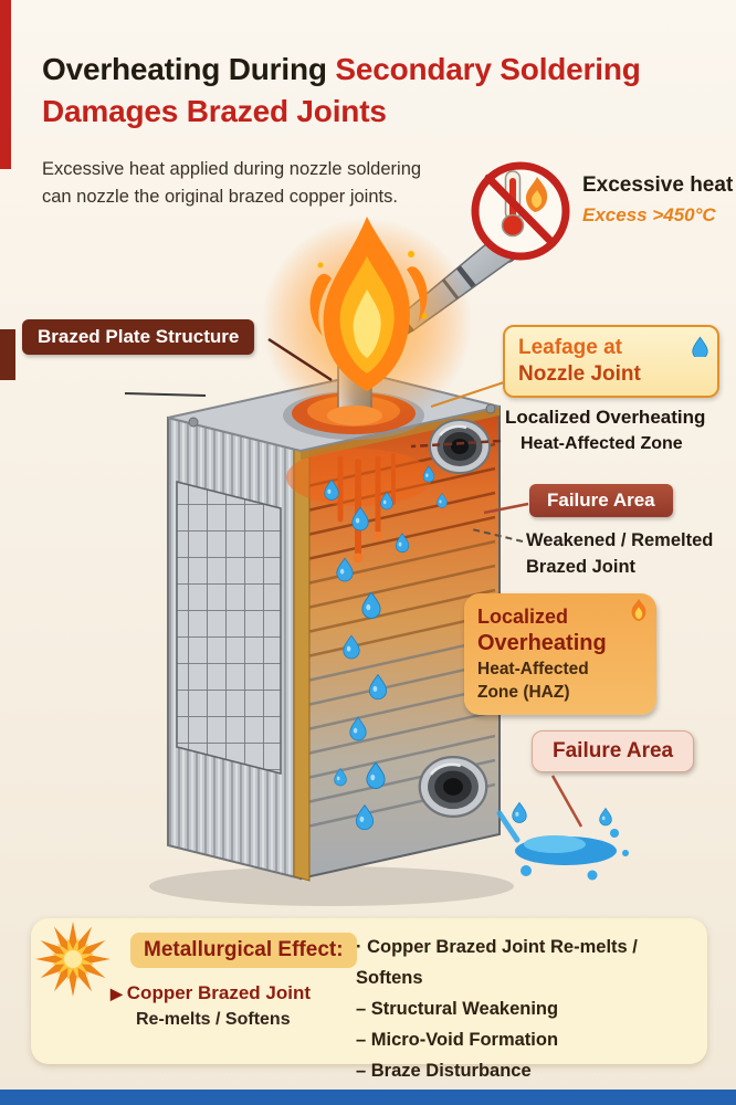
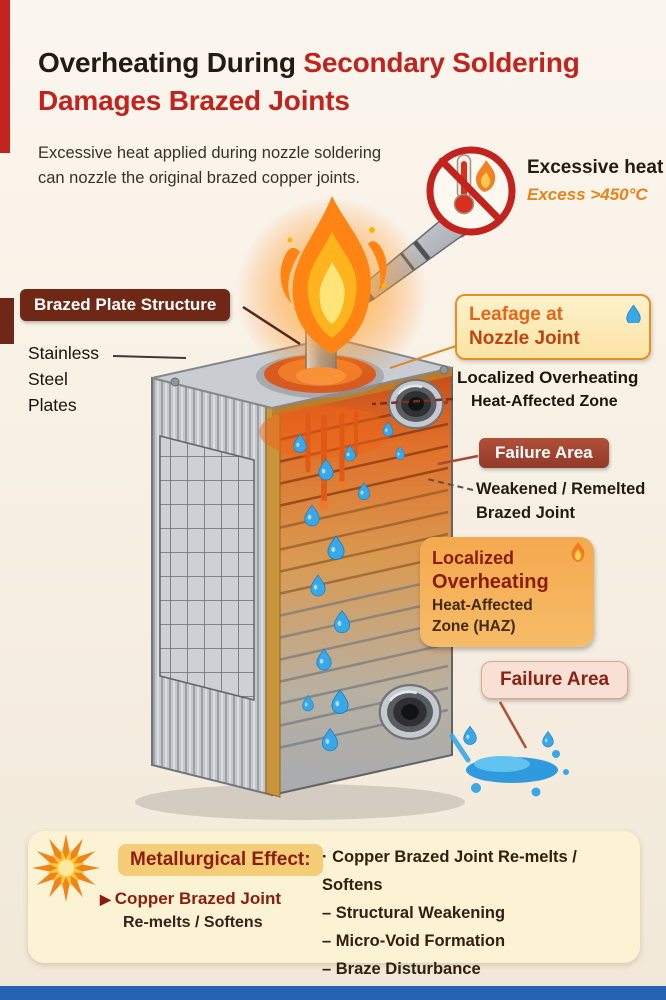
  Overheating During Secondary Soldering
  Damages Brazed Joints
  Excessive heat applied during nozzle soldering
  can nozzle the original brazed copper joints.
  Excessive heat
  Excess >450°C
  Brazed Plate Structure
+ Stainless
+ Steel
+ Plates
  Leafage at
  Nozzle Joint
  Localized Overheating
  Heat-Affected Zone
  Failure Area
  Weakened / Remelted
  Brazed Joint
  Localized
  Overheating
  Heat-Affected
  Zone (HAZ)
  Failure Area
  Metallurgical Effect:
  ▶ Copper Brazed Joint
  Re-melts / Softens
  · Copper Brazed Joint Re-melts / Softens
  – Structural Weakening
  – Micro-Void Formation
  – Braze Disturbance
